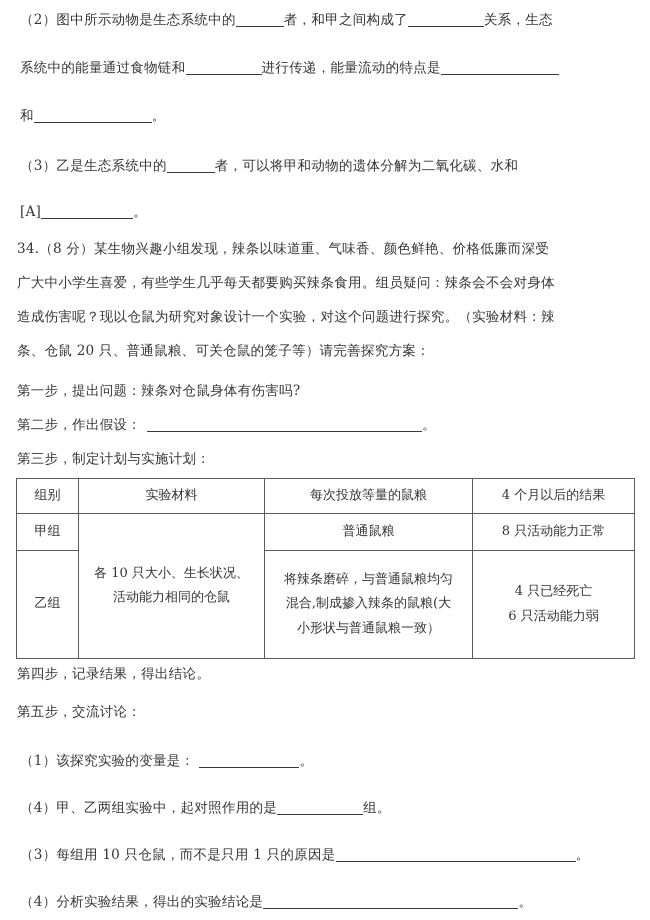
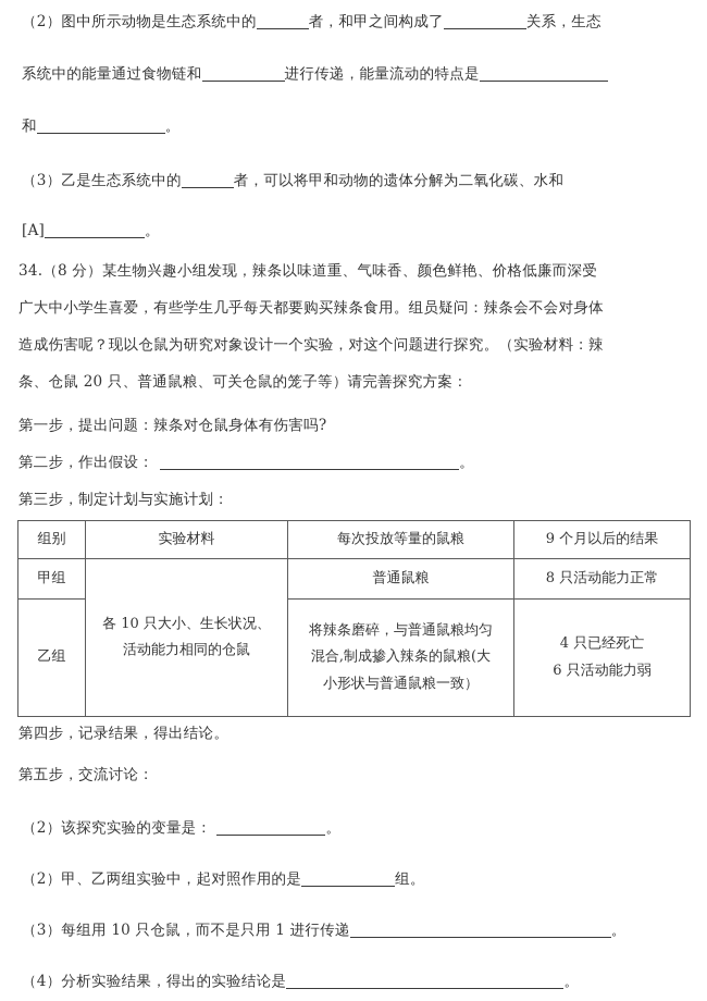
  （2）图中所示动物是生态系统中的 者，和甲之间构成了 关系，生态
  系统中的能量通过食物链和 进行传递，能量流动的特点是
  和 。
  （3）乙是生态系统中的 者，可以将甲和动物的遗体分解为二氧化碳、水和
  [A] 。
  34.（8 分）某生物兴趣小组发现，辣条以味道重、气味香、颜色鲜艳、价格低廉而深受
  广大中小学生喜爱，有些学生几乎每天都要购买辣条食用。组员疑问：辣条会不会对身体
  造成伤害呢？现以仓鼠为研究对象设计一个实验，对这个问题进行探究。（实验材料：辣
  条、仓鼠 20 只、普通鼠粮、可关仓鼠的笼子等）请完善探究方案：
  第一步，提出问题：辣条对仓鼠身体有伤害吗?
  第二步，作出假设： 。
  第三步，制定计划与实施计划：
- 组别	实验材料	每次投放等量的鼠粮	4 个月以后的结果
+ 组别	实验材料	每次投放等量的鼠粮	9 个月以后的结果
  甲组	各 10 只大小、生长状况、 活动能力相同的仓鼠	普通鼠粮	8 只活动能力正常
  乙组	将辣条磨碎，与普通鼠粮均匀 混合,制成掺入辣条的鼠粮(大 小形状与普通鼠粮一致）	4 只已经死亡 6 只活动能力弱
  第四步，记录结果，得出结论。
  第五步，交流讨论：
- （1）该探究实验的变量是： 。
+ （2）该探究实验的变量是： 。
- （4）甲、乙两组实验中，起对照作用的是 组。
+ （2）甲、乙两组实验中，起对照作用的是 组。
- （3）每组用 10 只仓鼠，而不是只用 1 只的原因是 。
+ （3）每组用 10 只仓鼠，而不是只用 1 进行传递 。
  （4）分析实验结果，得出的实验结论是 。
